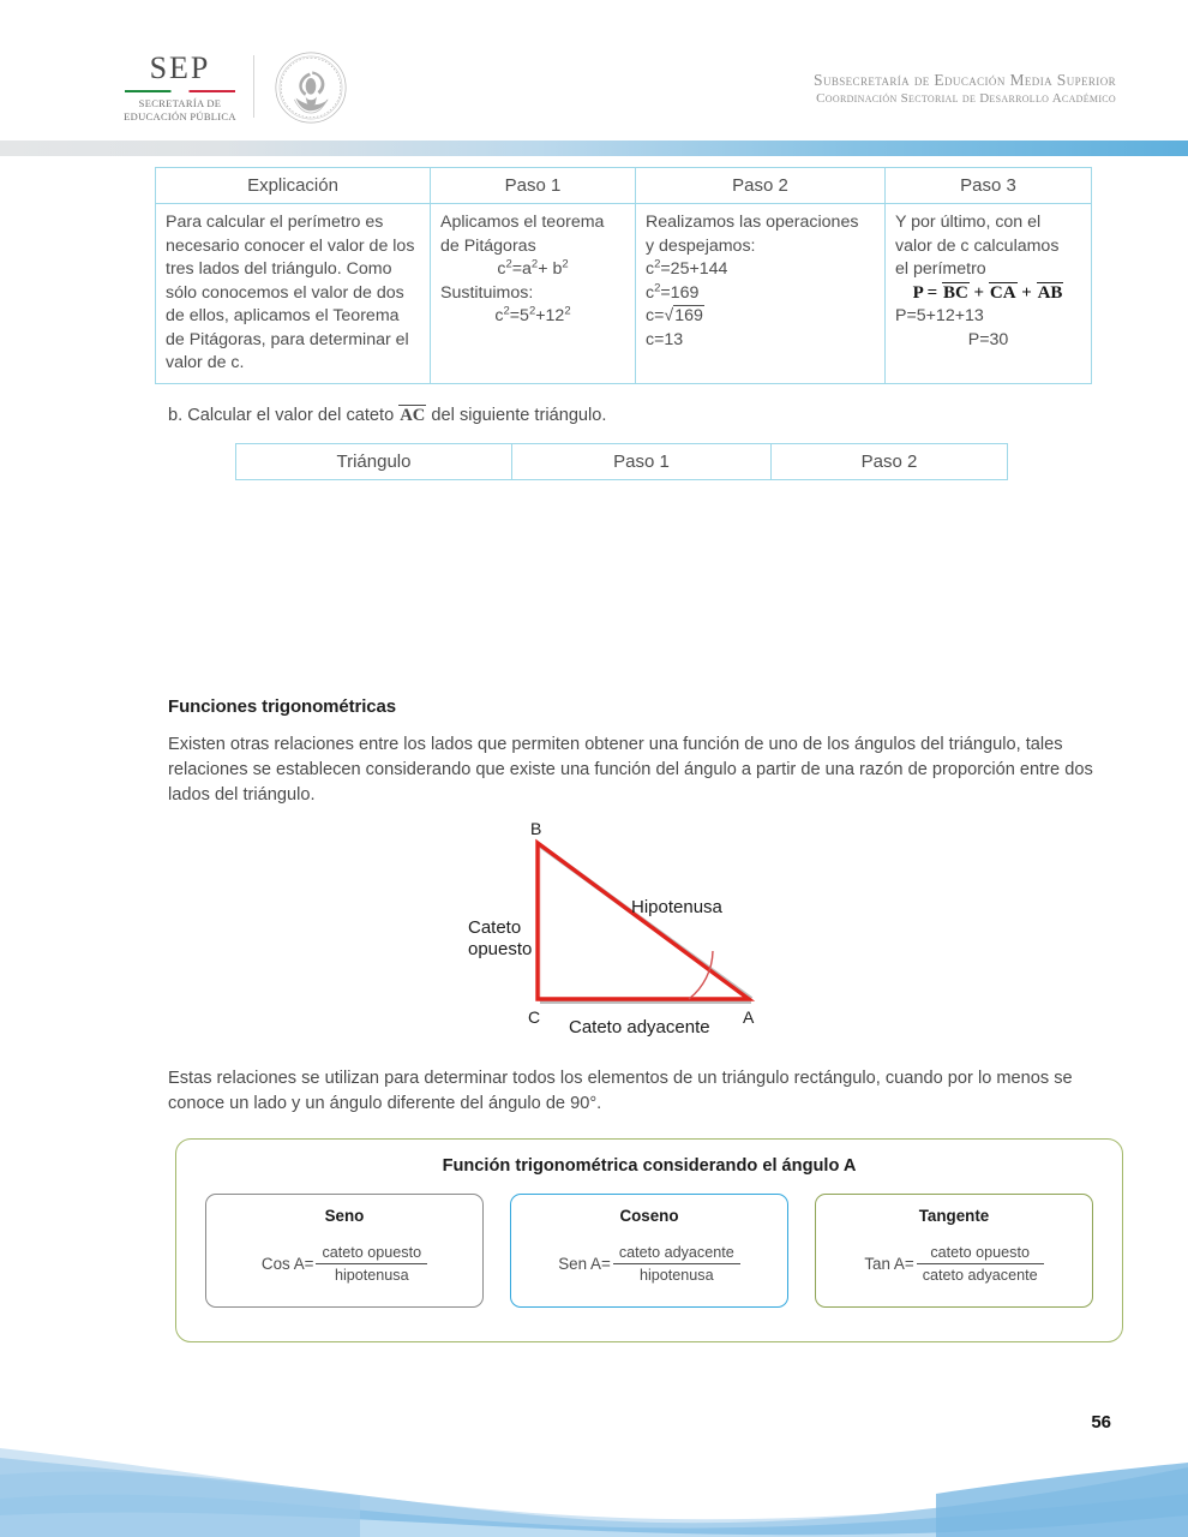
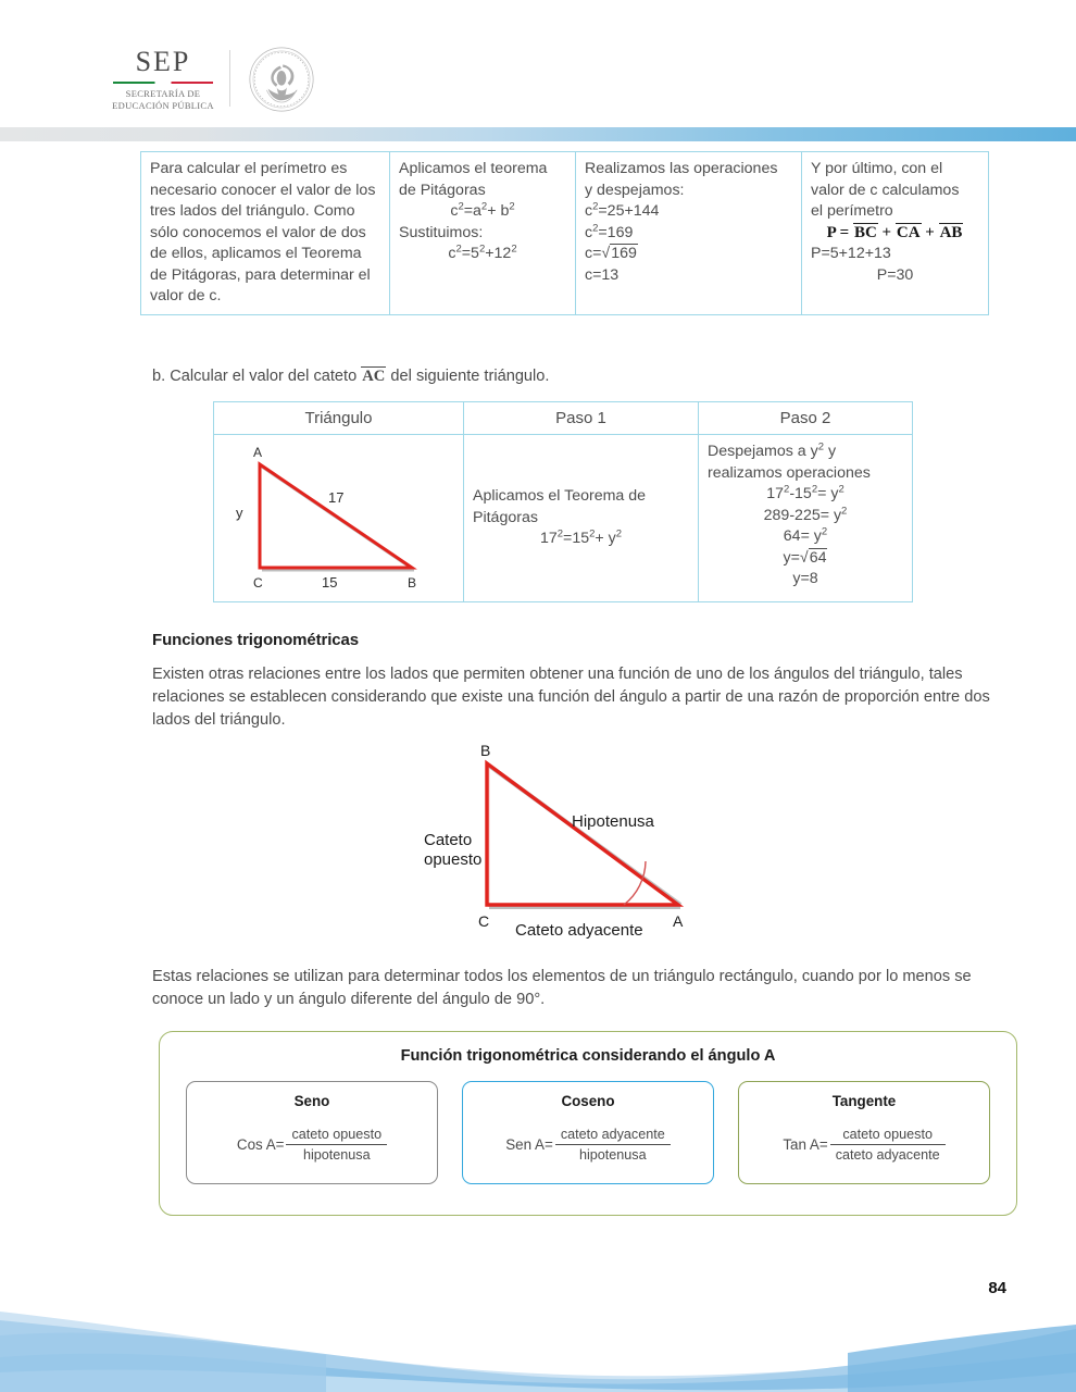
  SEP
  SECRETARÍA DE
  EDUCACIÓN PÚBLICA
- Subsecretaría de Educación Media Superior
- Coordinación Sectorial de Desarrollo Académico
- Explicación	Paso 1	Paso 2	Paso 3
  Para calcular el perímetro es necesario conocer el valor de los tres lados del triángulo. Como sólo conocemos el valor de dos de ellos, aplicamos el Teorema de Pitágoras, para determinar el valor de c.	Aplicamos el teorema de Pitágoras c2=a2+ b2 Sustituimos: c2=52+122	Realizamos las operaciones y despejamos: c2=25+144 c2=169 c=√169 c=13	Y por último, con el valor de c calculamos el perímetro P = BC + CA + AB P=5+12+13 P=30
  b. Calcular el valor del cateto AC del siguiente triángulo.
  Triángulo	Paso 1	Paso 2
+ A C B y 17 15	Aplicamos el Teorema de Pitágoras 172=152+ y2	Despejamos a y2 y realizamos operaciones 172-152= y2 289-225= y2 64= y2 y=√64 y=8
  Funciones trigonométricas
  Existen otras relaciones entre los lados que permiten obtener una función de uno de los ángulos del triángulo, tales relaciones se establecen considerando que existe una función del ángulo a partir de una razón de proporción entre dos lados del triángulo.
  B
  C
  A
  Hipotenusa
  Cateto
  opuesto
  Cateto adyacente
  Estas relaciones se utilizan para determinar todos los elementos de un triángulo rectángulo, cuando por lo menos se conoce un lado y un ángulo diferente del ángulo de 90°.
  Función trigonométrica considerando el ángulo A
  Seno
  Cos A=
  cateto opuesto
  hipotenusa
  Coseno
  Sen A=
  cateto adyacente
  hipotenusa
  Tangente
  Tan A=
  cateto opuesto
  cateto adyacente
- 56
+ 84
